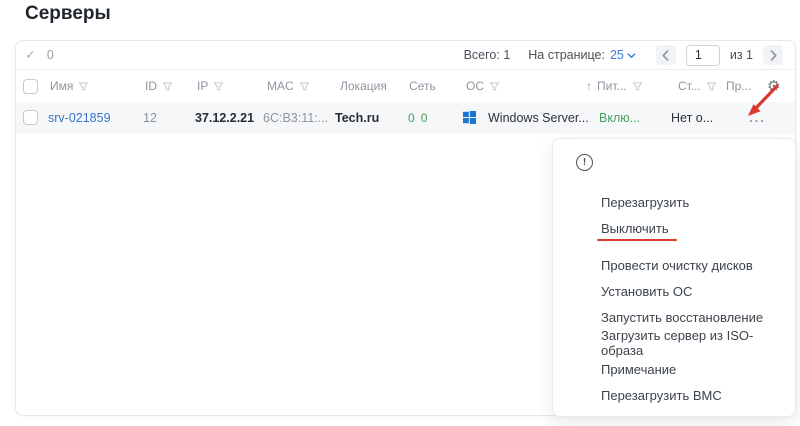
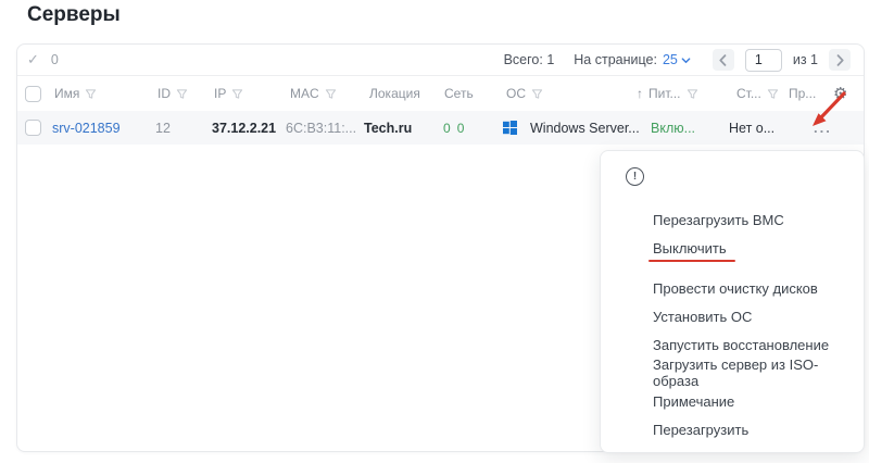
  Серверы
  ✓
  0
  Всего: 1
  На странице:
  25
  1
  из 1
  Имя
  ID
  IP
  MAC
  Локация
  Сеть
  ОС
  ↑
  Пит...
  Ст...
  Пр...
  ⚙
  srv-021859
  12
  37.12.2.21
  6C:B3:11:...
  Tech.ru
  0
  0
  Windows Server...
  Вклю...
  Нет о...
  ...
  !
- Перезагрузить
+ Перезагрузить BMC
  Выключить
  Провести очистку дисков
  Установить ОС
  Запустить восстановление
  Загрузить сервер из ISO-образа
  Примечание
- Перезагрузить BMC
+ Перезагрузить
